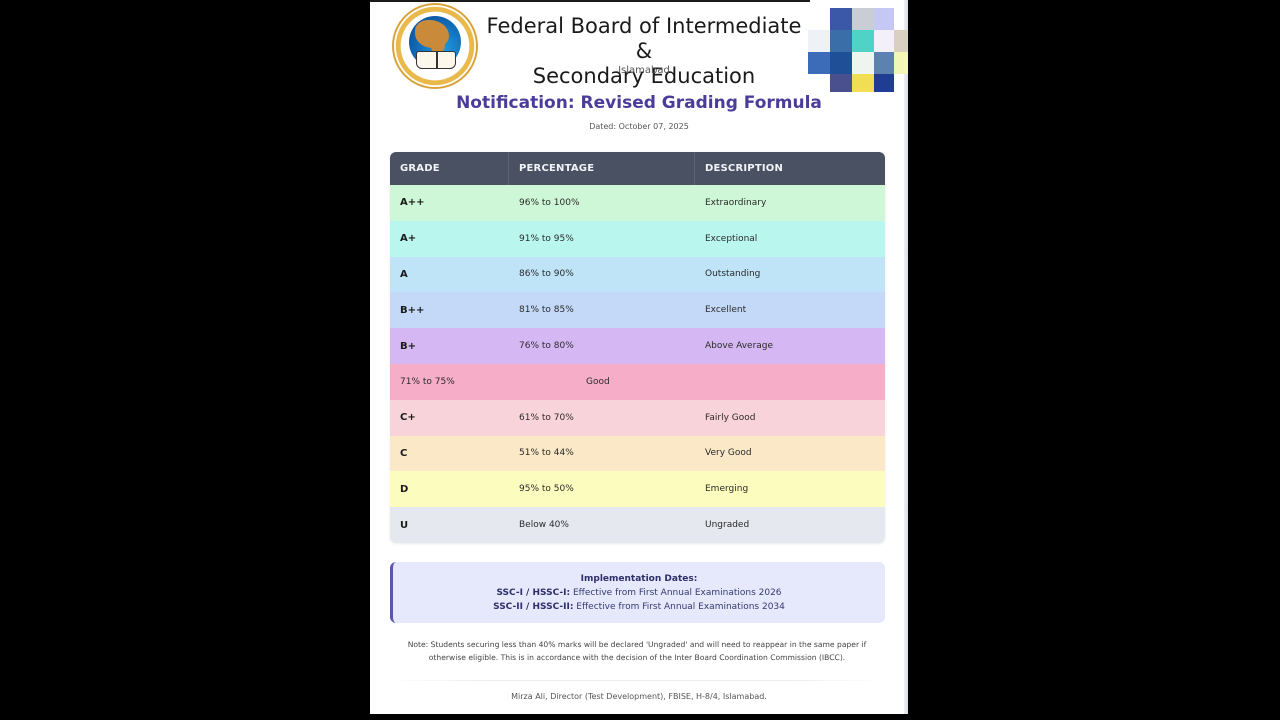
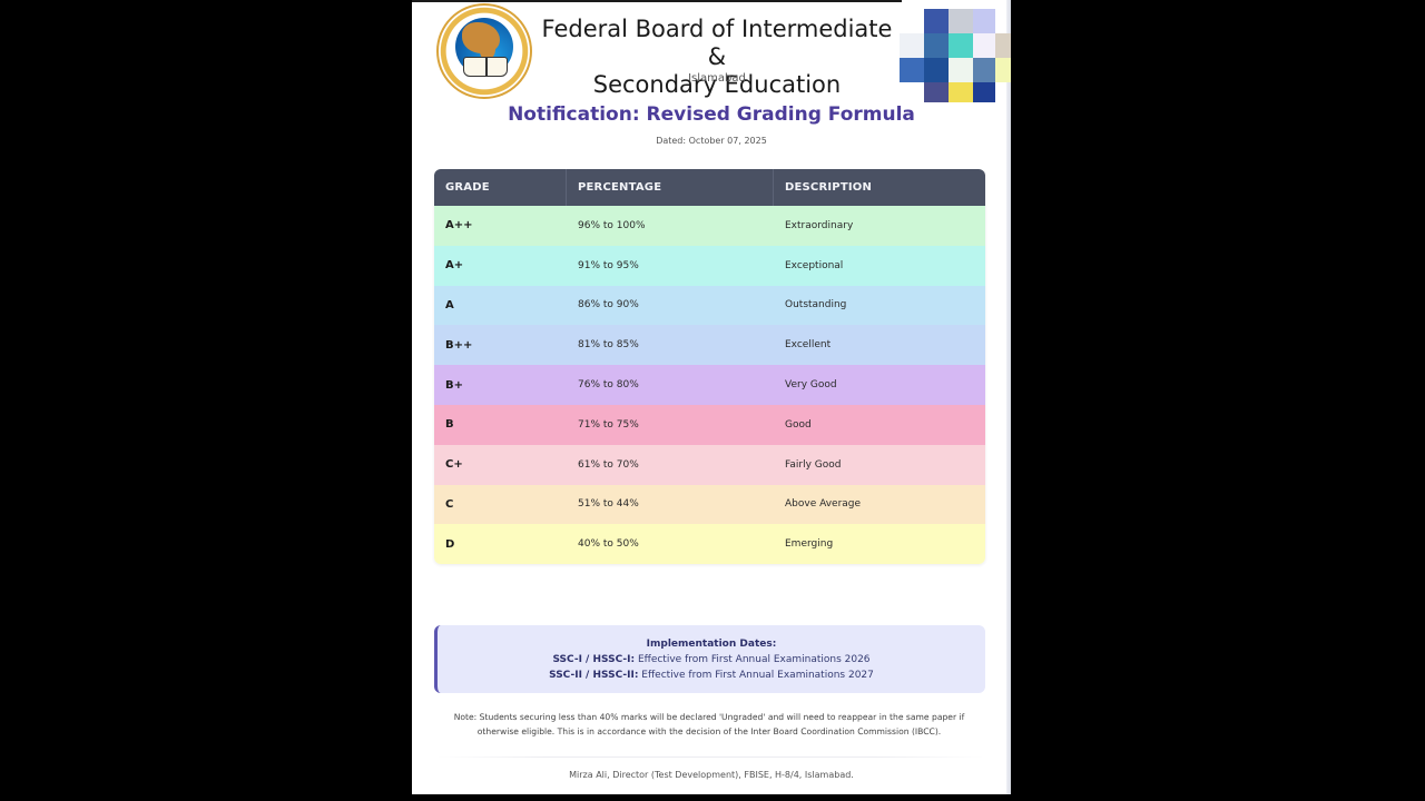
  Federal Board of Intermediate &
  Secondary Education
  Islamabad
  Notification: Revised Grading Formula
  Dated: October 07, 2025
  GRADE
  PERCENTAGE
  DESCRIPTION
  A++
  96% to 100%
  Extraordinary
  A+
  91% to 95%
  Exceptional
  A
  86% to 90%
  Outstanding
  B++
  81% to 85%
  Excellent
  B+
  76% to 80%
- Above Average
+ Very Good
+ B
  71% to 75%
  Good
  C+
  61% to 70%
  Fairly Good
  C
  51% to 44%
- Very Good
+ Above Average
  D
- 95% to 50%
+ 40% to 50%
  Emerging
- U
- Below 40%
- Ungraded
  Implementation Dates:
  SSC-I / HSSC-I: Effective from First Annual Examinations 2026
- SSC-II / HSSC-II: Effective from First Annual Examinations 2034
+ SSC-II / HSSC-II: Effective from First Annual Examinations 2027
  Note: Students securing less than 40% marks will be declared 'Ungraded' and will need to reappear in the same paper if otherwise eligible. This is in accordance with the decision of the Inter Board Coordination Commission (IBCC).
  Mirza Ali, Director (Test Development), FBISE, H-8/4, Islamabad.
